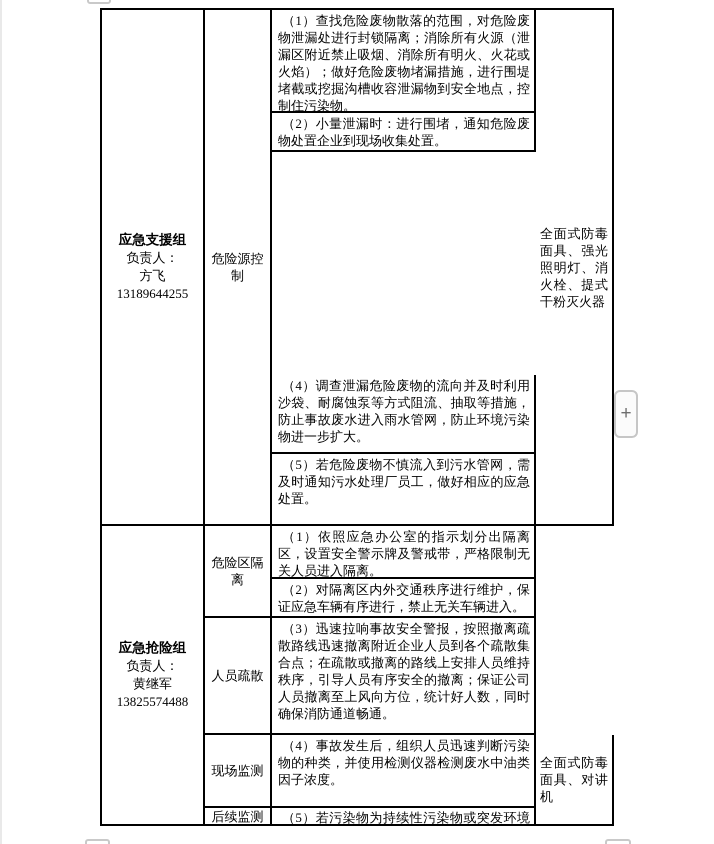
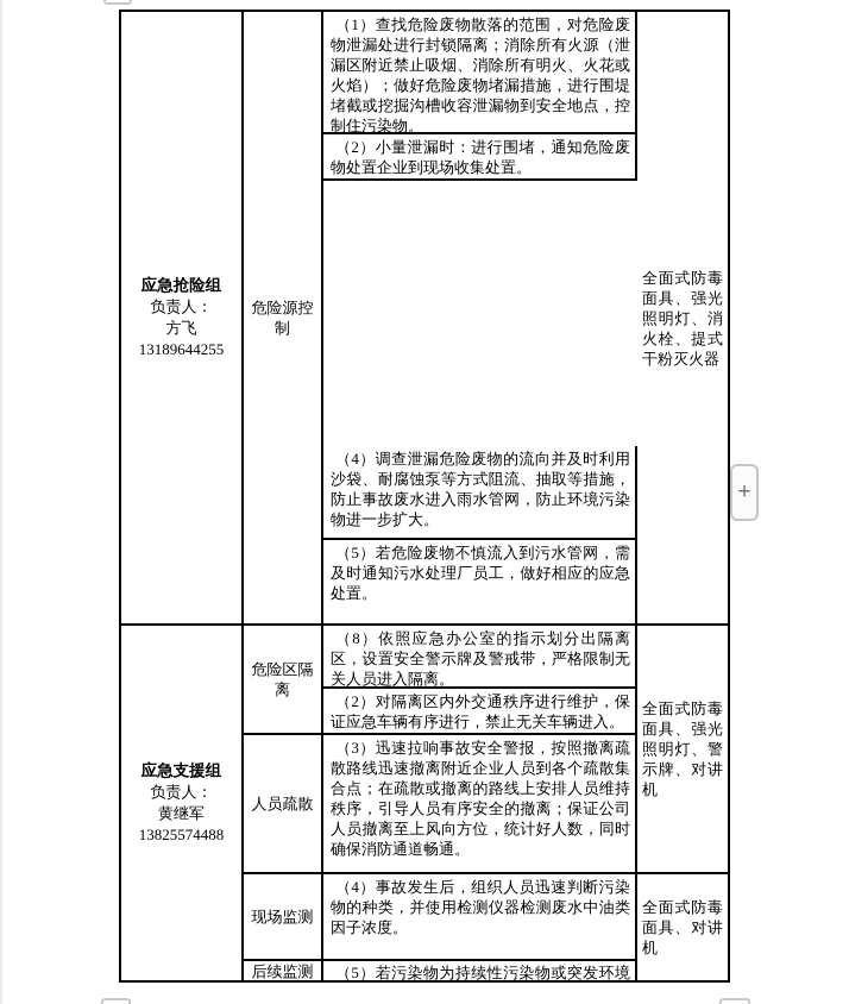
- 应急支援组
+ 应急抢险组
  负责人：
  方飞
  13189644255
  危险源控制
  （1）查找危险废物散落的范围，对危险废物泄漏处进行封锁隔离；消除所有火源（泄漏区附近禁止吸烟、消除所有明火、火花或火焰）；做好危险废物堵漏措施，进行围堤堵截或挖掘沟槽收容泄漏物到安全地点，控制住污染物。
  （2）小量泄漏时：进行围堵，通知危险废物处置企业到现场收集处置。
  （4）调查泄漏危险废物的流向并及时利用沙袋、耐腐蚀泵等方式阻流、抽取等措施，防止事故废水进入雨水管网，防止环境污染物进一步扩大。
  （5）若危险废物不慎流入到污水管网，需及时通知污水处理厂员工，做好相应的应急处置。
  全面式防毒面具、强光照明灯、消火栓、提式干粉灭火器
- 应急抢险组
+ 应急支援组
  负责人：
  黄继军
  13825574488
  危险区隔离
- （1）依照应急办公室的指示划分出隔离区，设置安全警示牌及警戒带，严格限制无关人员进入隔离。
+ （8）依照应急办公室的指示划分出隔离区，设置安全警示牌及警戒带，严格限制无关人员进入隔离。
  （2）对隔离区内外交通秩序进行维护，保证应急车辆有序进行，禁止无关车辆进入。
+ 全面式防毒面具、强光照明灯、警示牌、对讲机
  人员疏散
  （3）迅速拉响事故安全警报，按照撤离疏散路线迅速撤离附近企业人员到各个疏散集合点；在疏散或撤离的路线上安排人员维持秩序，引导人员有序安全的撤离；保证公司人员撤离至上风向方位，统计好人数，同时确保消防通道畅通。
  现场监测
  （4）事故发生后，组织人员迅速判断污染物的种类，并使用检测仪器检测废水中油类因子浓度。
  全面式防毒面具、对讲机
  后续监测
  （5）若污染物为持续性污染物或突发环境
  +
